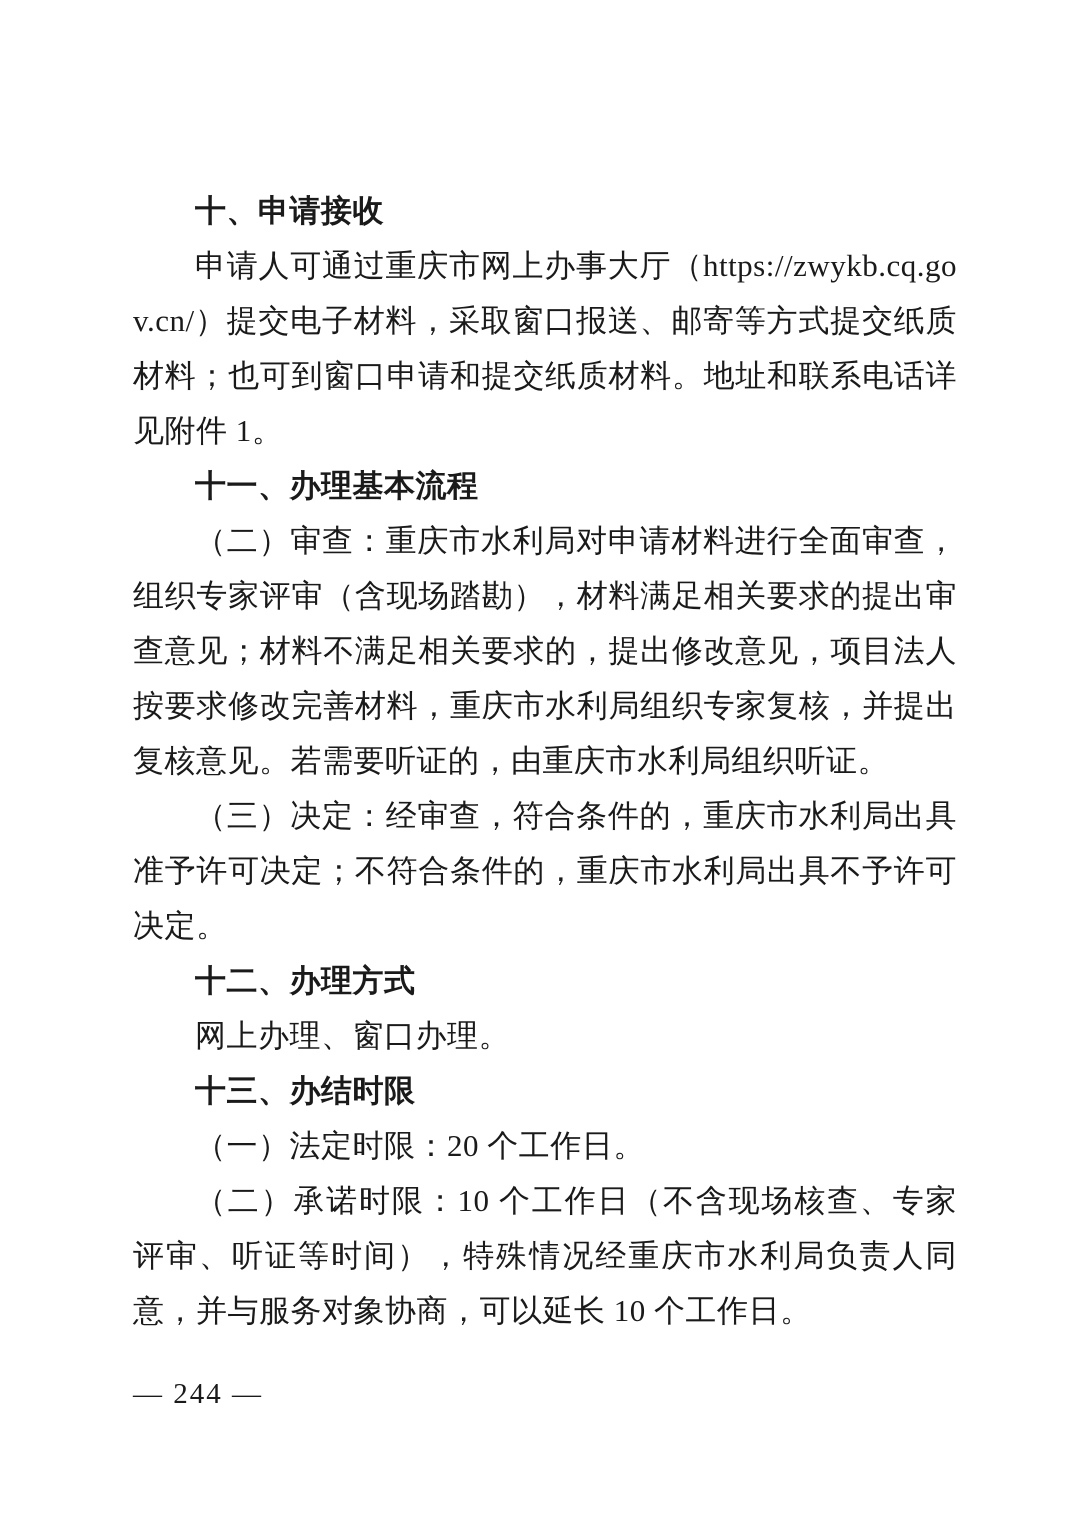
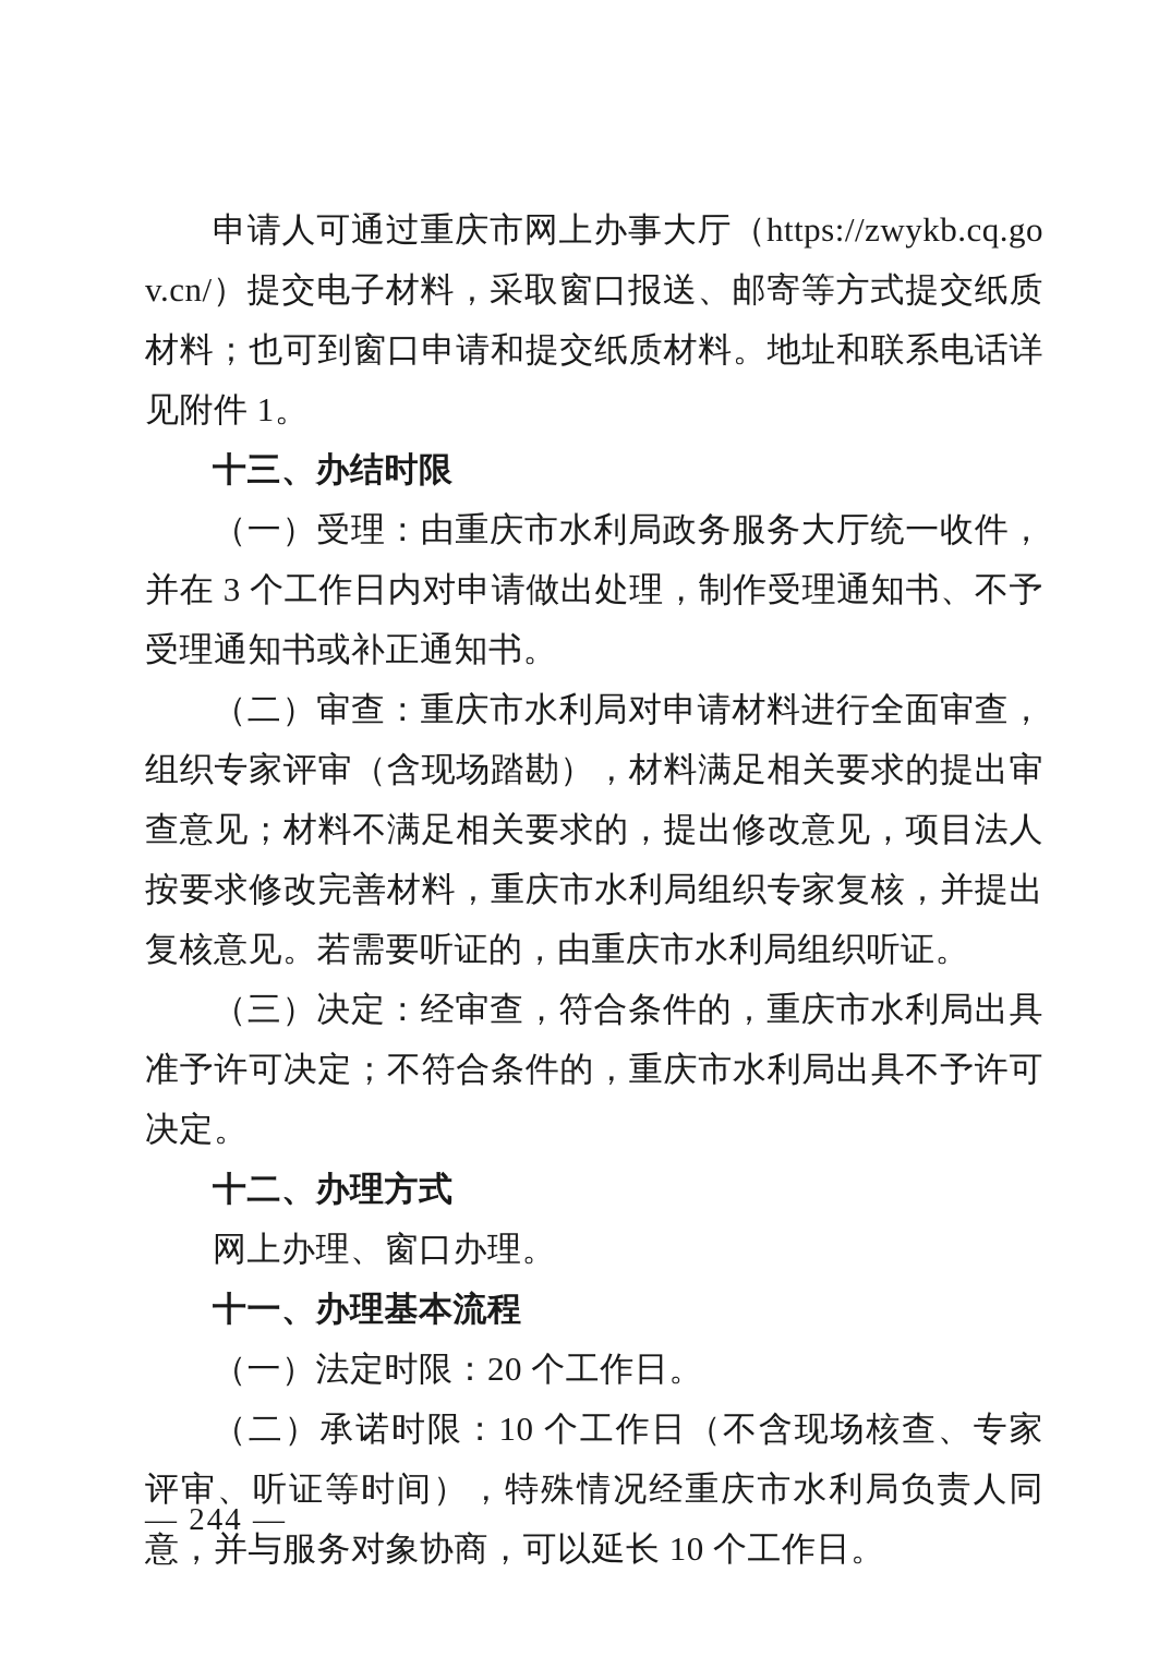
- 十、申请接收
  申请人可通过重庆市网上办事大厅（https://zwykb.cq.gov.cn/）提交电子材料，采取窗口报送、邮寄等方式提交纸质材料；也可到窗口申请和提交纸质材料。地址和联系电话详见附件 1。
- 十一、办理基本流程
+ 十三、办结时限
+ （一）受理：由重庆市水利局政务服务大厅统一收件，并在 3 个工作日内对申请做出处理，制作受理通知书、不予受理通知书或补正通知书。
  （二）审查：重庆市水利局对申请材料进行全面审查，组织专家评审（含现场踏勘），材料满足相关要求的提出审查意见；材料不满足相关要求的，提出修改意见，项目法人按要求修改完善材料，重庆市水利局组织专家复核，并提出复核意见。若需要听证的，由重庆市水利局组织听证。
  （三）决定：经审查，符合条件的，重庆市水利局出具准予许可决定；不符合条件的，重庆市水利局出具不予许可决定。
  十二、办理方式
  网上办理、窗口办理。
- 十三、办结时限
+ 十一、办理基本流程
  （一）法定时限：20 个工作日。
  （二）承诺时限：10 个工作日（不含现场核查、专家评审、听证等时间），特殊情况经重庆市水利局负责人同意，并与服务对象协商，可以延长 10 个工作日。
  — 244 —
